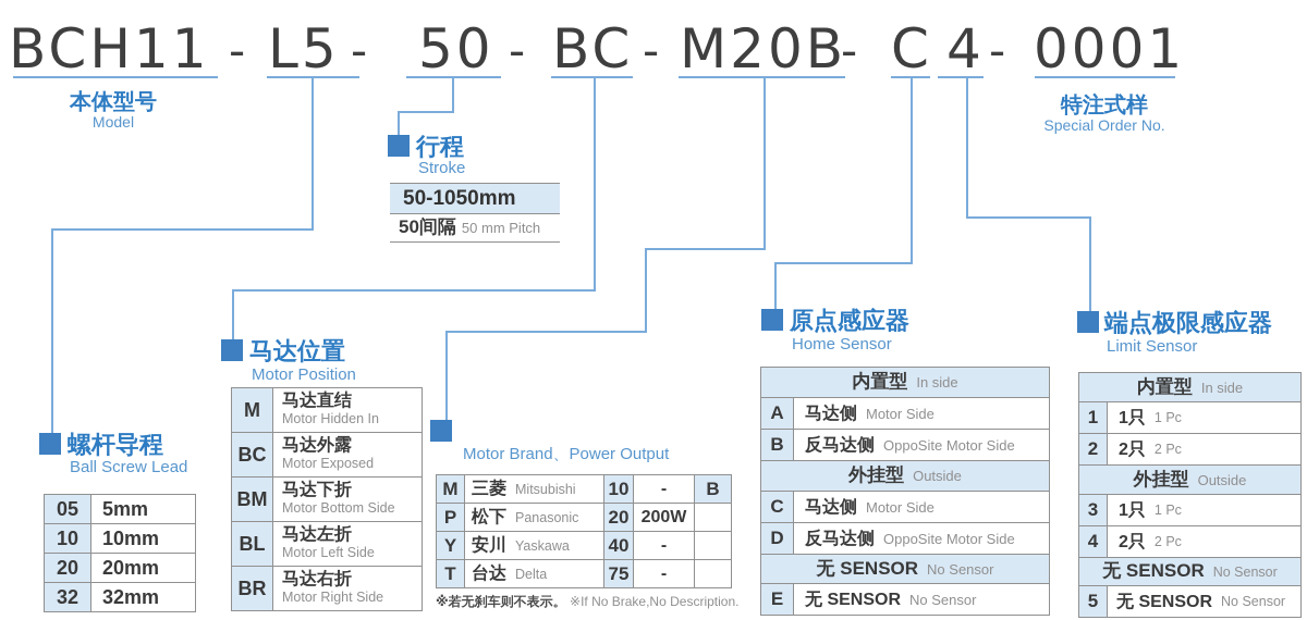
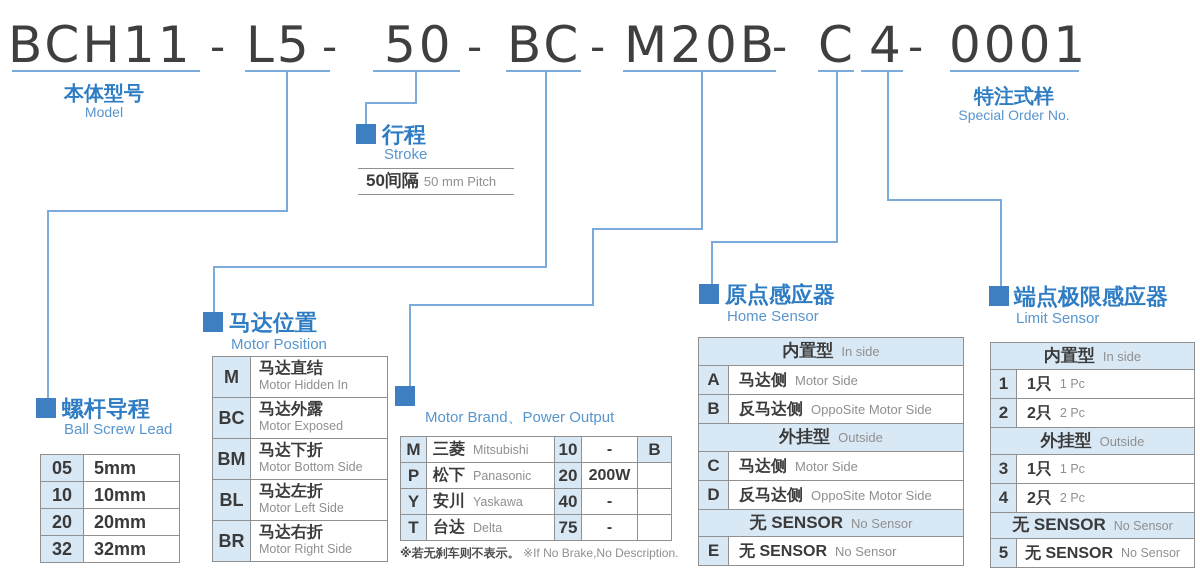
  BCH11
  -
  L5
  -
  50
  -
  BC
  -
  M20B
  -
  C
  4
  -
  0001
  本体型号
  Model
  特注式样
  Special Order No.
  行程
  Stroke
- 50-1050mm
  50间隔
  50 mm Pitch
  螺杆导程
  Ball Screw Lead
  05
  5mm
  10
  10mm
  20
  20mm
  32
  32mm
  马达位置
  Motor Position
  M
  马达直结
  Motor Hidden In
  BC
  马达外露
  Motor Exposed
  BM
  马达下折
  Motor Bottom Side
  BL
  马达左折
  Motor Left Side
  BR
  马达右折
  Motor Right Side
  Motor Brand、Power Output
  M
  三菱
  Mitsubishi
  10
  -
  B
  P
  松下
  Panasonic
  20
  200W
  Y
  安川
  Yaskawa
  40
  -
  T
  台达
  Delta
  75
  -
  ※若无刹车则不表示。 ※If No Brake,No Description.
  原点感应器
  Home Sensor
  内置型
  In side
  A
  马达侧
  Motor Side
  B
  反马达侧
  OppoSite Motor Side
  外挂型
  Outside
  C
  马达侧
  Motor Side
  D
  反马达侧
  OppoSite Motor Side
  无 SENSOR
  No Sensor
  E
  无 SENSOR
  No Sensor
  端点极限感应器
  Limit Sensor
  内置型
  In side
  1
  1只
  1 Pc
  2
  2只
  2 Pc
  外挂型
  Outside
  3
  1只
  1 Pc
  4
  2只
  2 Pc
  无 SENSOR
  No Sensor
  5
  无 SENSOR
  No Sensor
